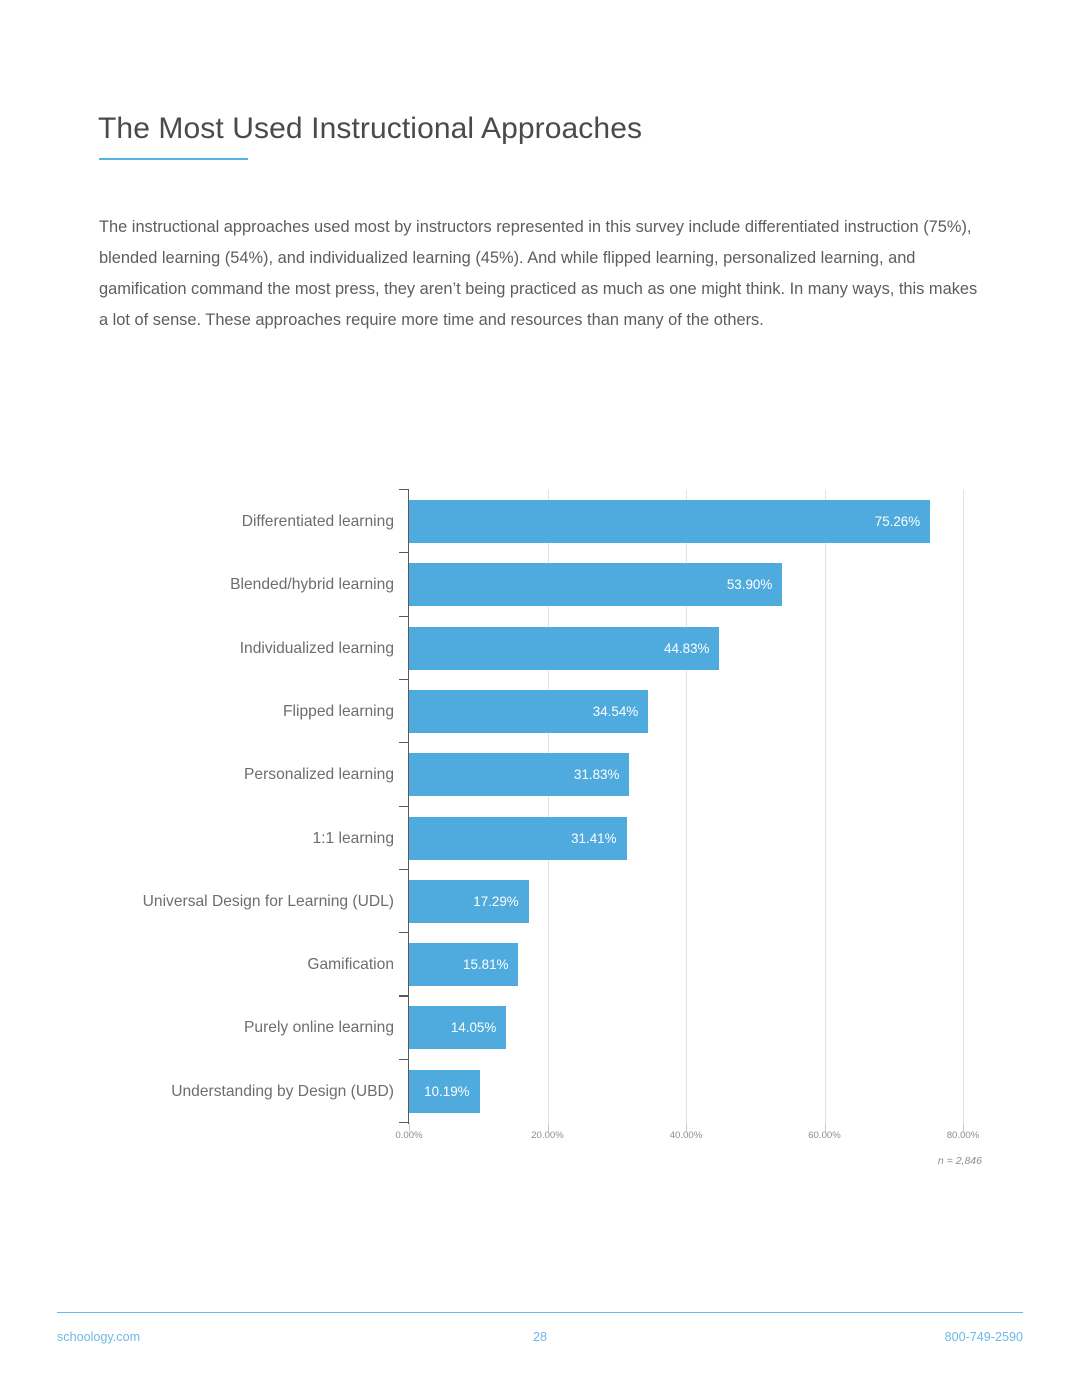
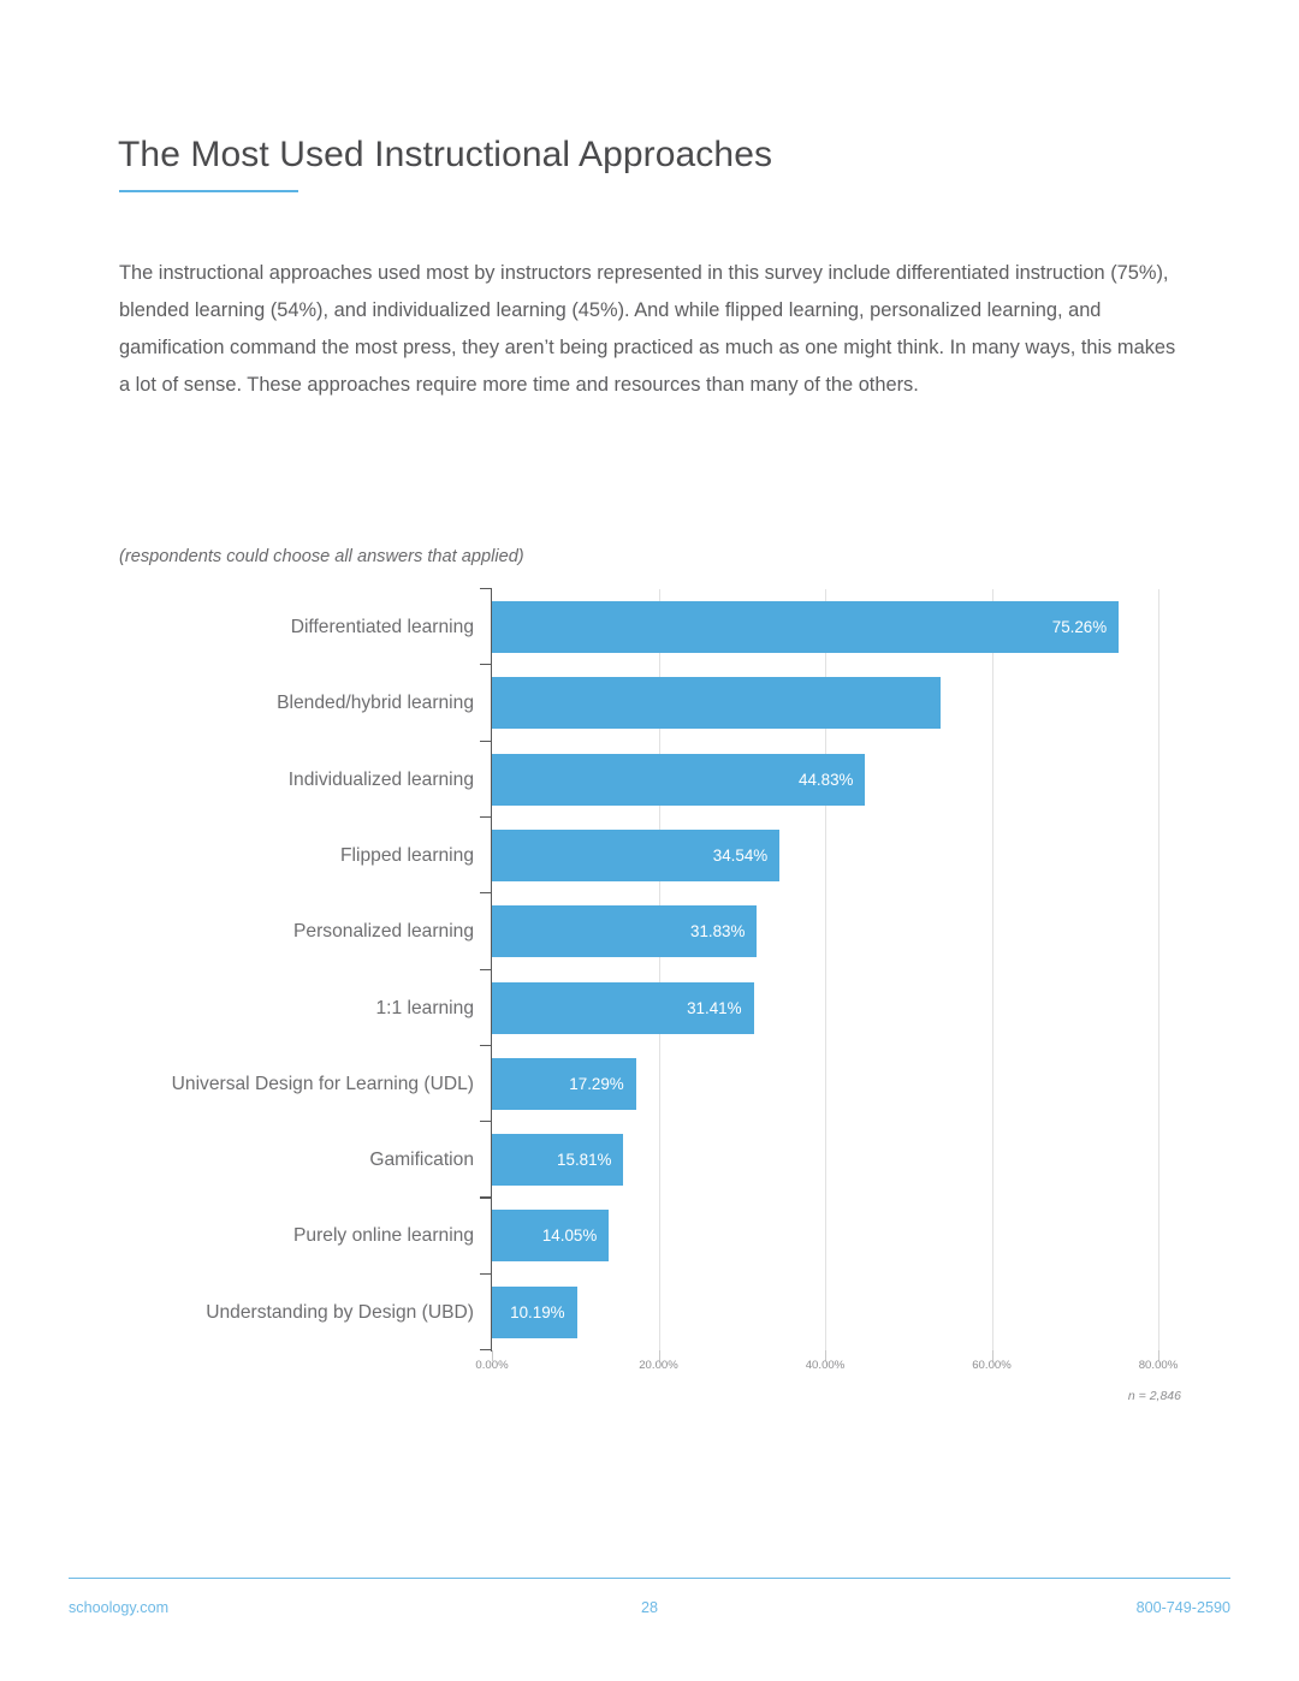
  The Most Used Instructional Approaches
  The instructional approaches used most by instructors represented in this survey include differentiated instruction (75%), blended learning (54%), and individualized learning (45%). And while flipped learning, personalized learning, and gamification command the most press, they aren’t being practiced as much as one might think. In many ways, this makes a lot of sense. These approaches require more time and resources than many of the others.
+ (respondents could choose all answers that applied)
  75.26%
- 53.90%
  44.83%
  34.54%
  31.83%
  31.41%
  17.29%
  15.81%
  14.05%
  10.19%
  Differentiated learning
  Blended/hybrid learning
  Individualized learning
  Flipped learning
  Personalized learning
  1:1 learning
  Universal Design for Learning (UDL)
  Gamification
  Purely online learning
  Understanding by Design (UBD)
  0.00%
  20.00%
  40.00%
  60.00%
  80.00%
  n = 2,846
  schoology.com
  28
  800-749-2590
